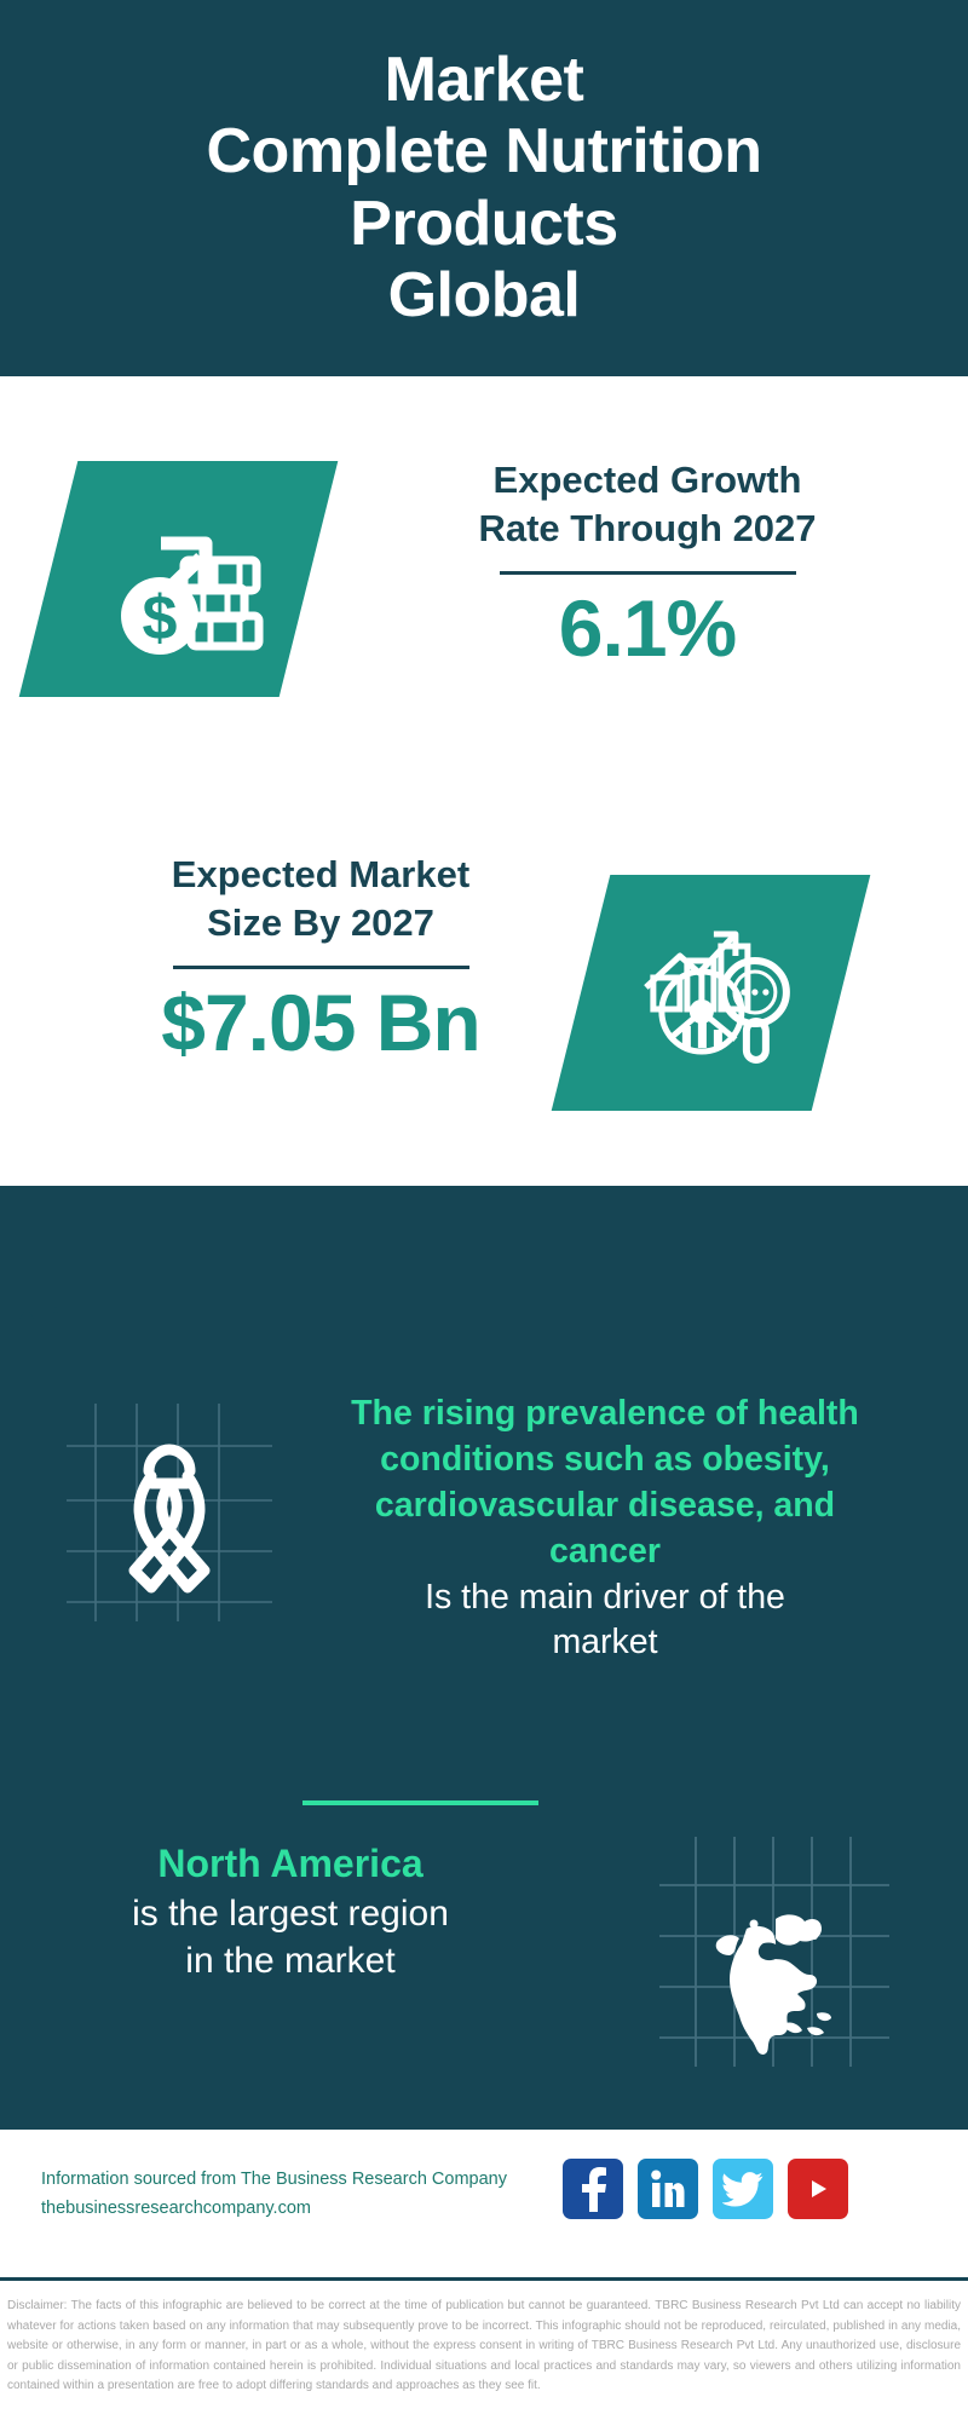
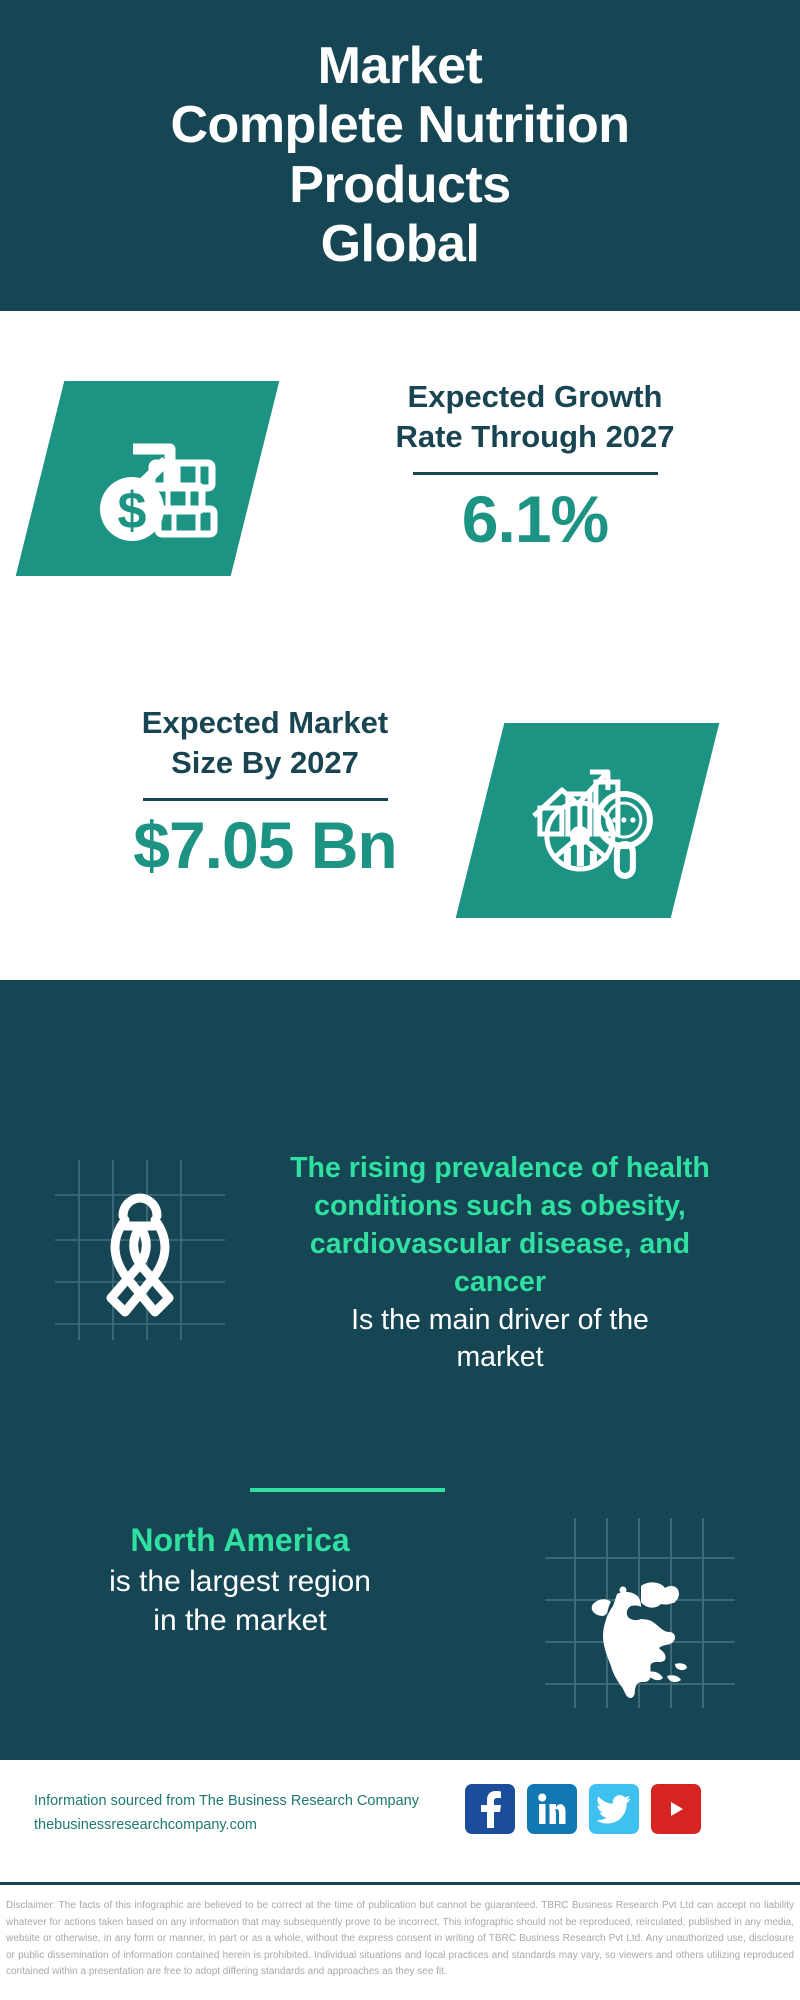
  Market
  Complete Nutrition
  Products
  Global
  Expected Growth
  Rate Through 2027
  6.1%
  Expected Market
  Size By 2027
  $7.05 Bn
  The rising prevalence of health
  conditions such as obesity,
  cardiovascular disease, and
  cancer
  Is the main driver of the
  market
  North America
  is the largest region
  in the market
  Information sourced from The Business Research Company
  thebusinessresearchcompany.com
- Disclaimer: The facts of this infographic are believed to be correct at the time of publication but cannot be guaranteed. TBRC Business Research Pvt Ltd can accept no liability whatever for actions taken based on any information that may subsequently prove to be incorrect. This infographic should not be reproduced, reirculated, published in any media, website or otherwise, in any form or manner, in part or as a whole, without the express consent in writing of TBRC Business Research Pvt Ltd. Any unauthorized use, disclosure or public dissemination of information contained herein is prohibited. Individual situations and local practices and standards may vary, so viewers and others utilizing information contained within a presentation are free to adopt differing standards and approaches as they see fit.
+ Disclaimer: The facts of this infographic are believed to be correct at the time of publication but cannot be guaranteed. TBRC Business Research Pvt Ltd can accept no liability whatever for actions taken based on any information that may subsequently prove to be incorrect. This infographic should not be reproduced, reirculated, published in any media, website or otherwise, in any form or manner, in part or as a whole, without the express consent in writing of TBRC Business Research Pvt Ltd. Any unauthorized use, disclosure or public dissemination of information contained herein is prohibited. Individual situations and local practices and standards may vary, so viewers and others utilizing reproduced contained within a presentation are free to adopt differing standards and approaches as they see fit.
